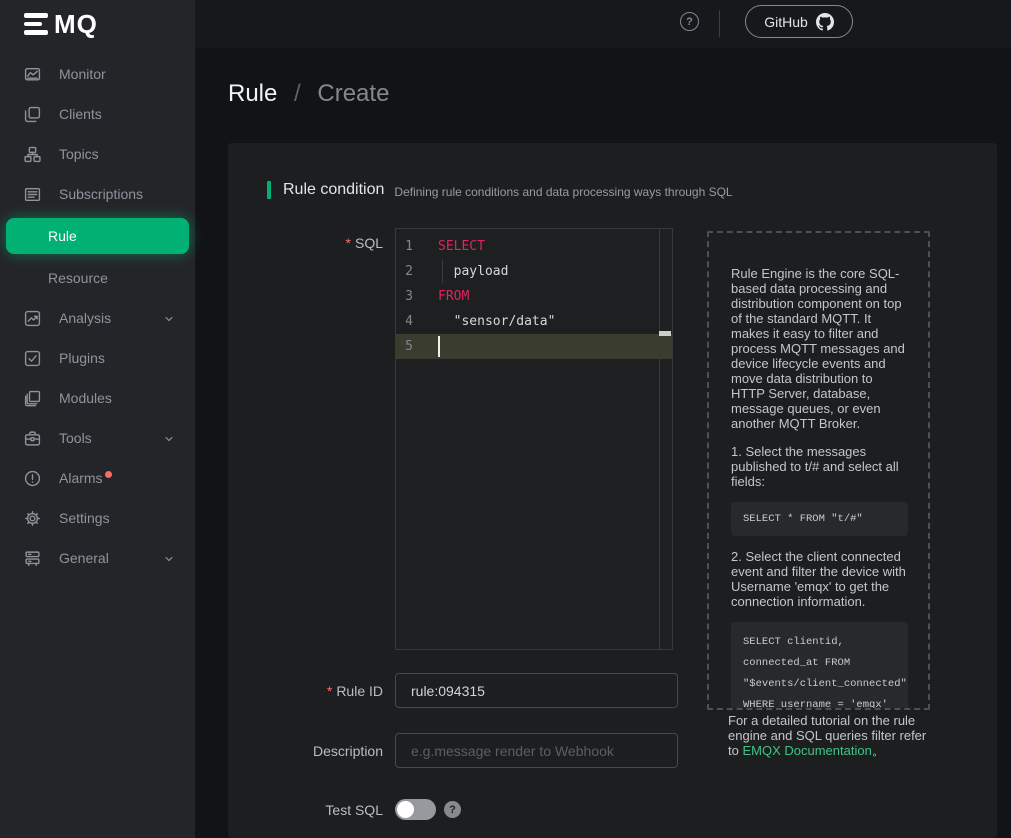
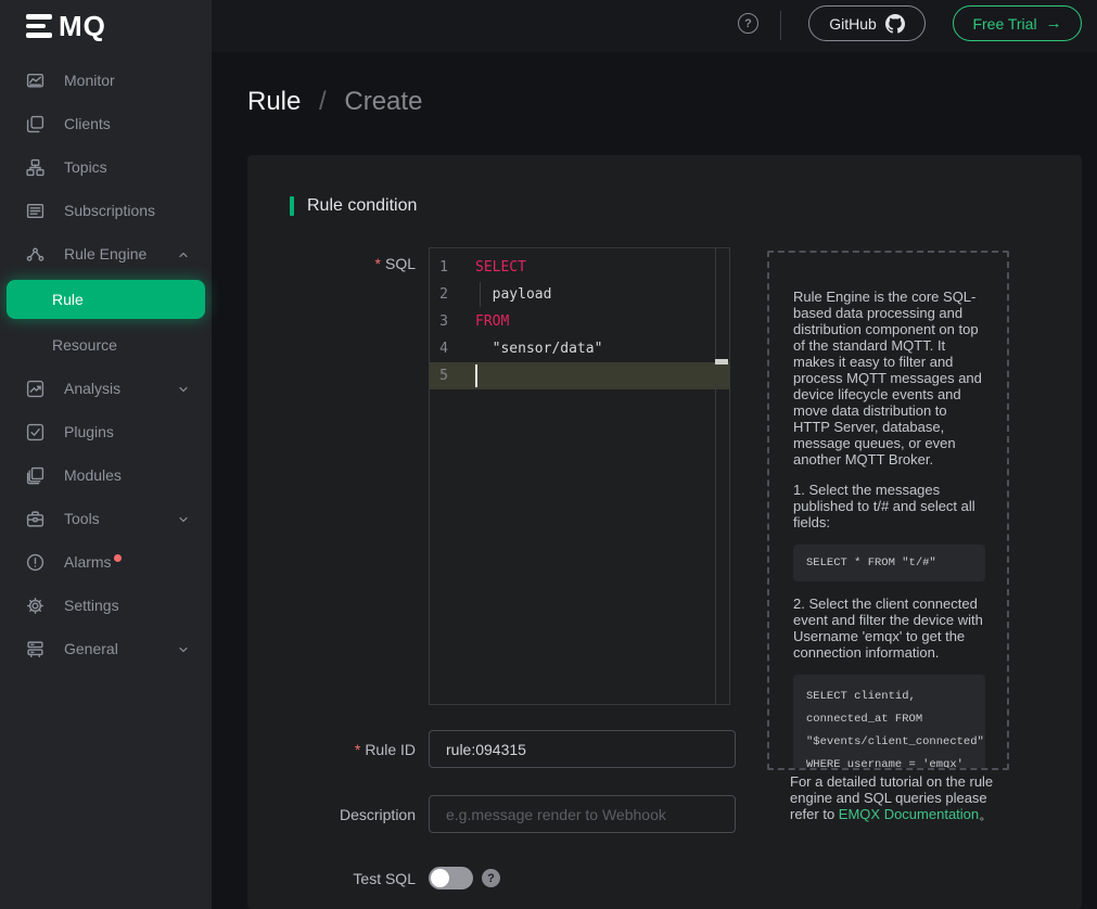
  MQ
  Monitor
  Clients
  Topics
  Subscriptions
+ Rule Engine
  Rule
  Resource
  Analysis
  Plugins
  Modules
  Tools
  Alarms
  Settings
  General
  ?
  GitHub
+ Free Trial
+ →
  Rule / Create
  Rule condition
- Defining rule conditions and data processing ways through SQL
  * SQL
  1
  SELECT
  2
  payload
  3
  FROM
  4
  "sensor/data"
  5
  Rule Engine is the core SQL-based data processing and distribution component on top of the standard MQTT. It makes it easy to filter and process MQTT messages and device lifecycle events and move data distribution to HTTP Server, database, message queues, or even another MQTT Broker.
  1. Select the messages published to t/# and select all fields:
  SELECT * FROM "t/#"
  2. Select the client connected event and filter the device with Username 'emqx' to get the connection information.
  SELECT clientid,
  connected_at FROM
  "$events/client_connected"
  WHERE username = 'emqx'
- For a detailed tutorial on the rule engine and SQL queries filter refer to EMQX Documentation。
+ For a detailed tutorial on the rule engine and SQL queries please refer to EMQX Documentation。
  * Rule ID
  rule:094315
  Description
  e.g.message render to Webhook
  Test SQL
  ?
